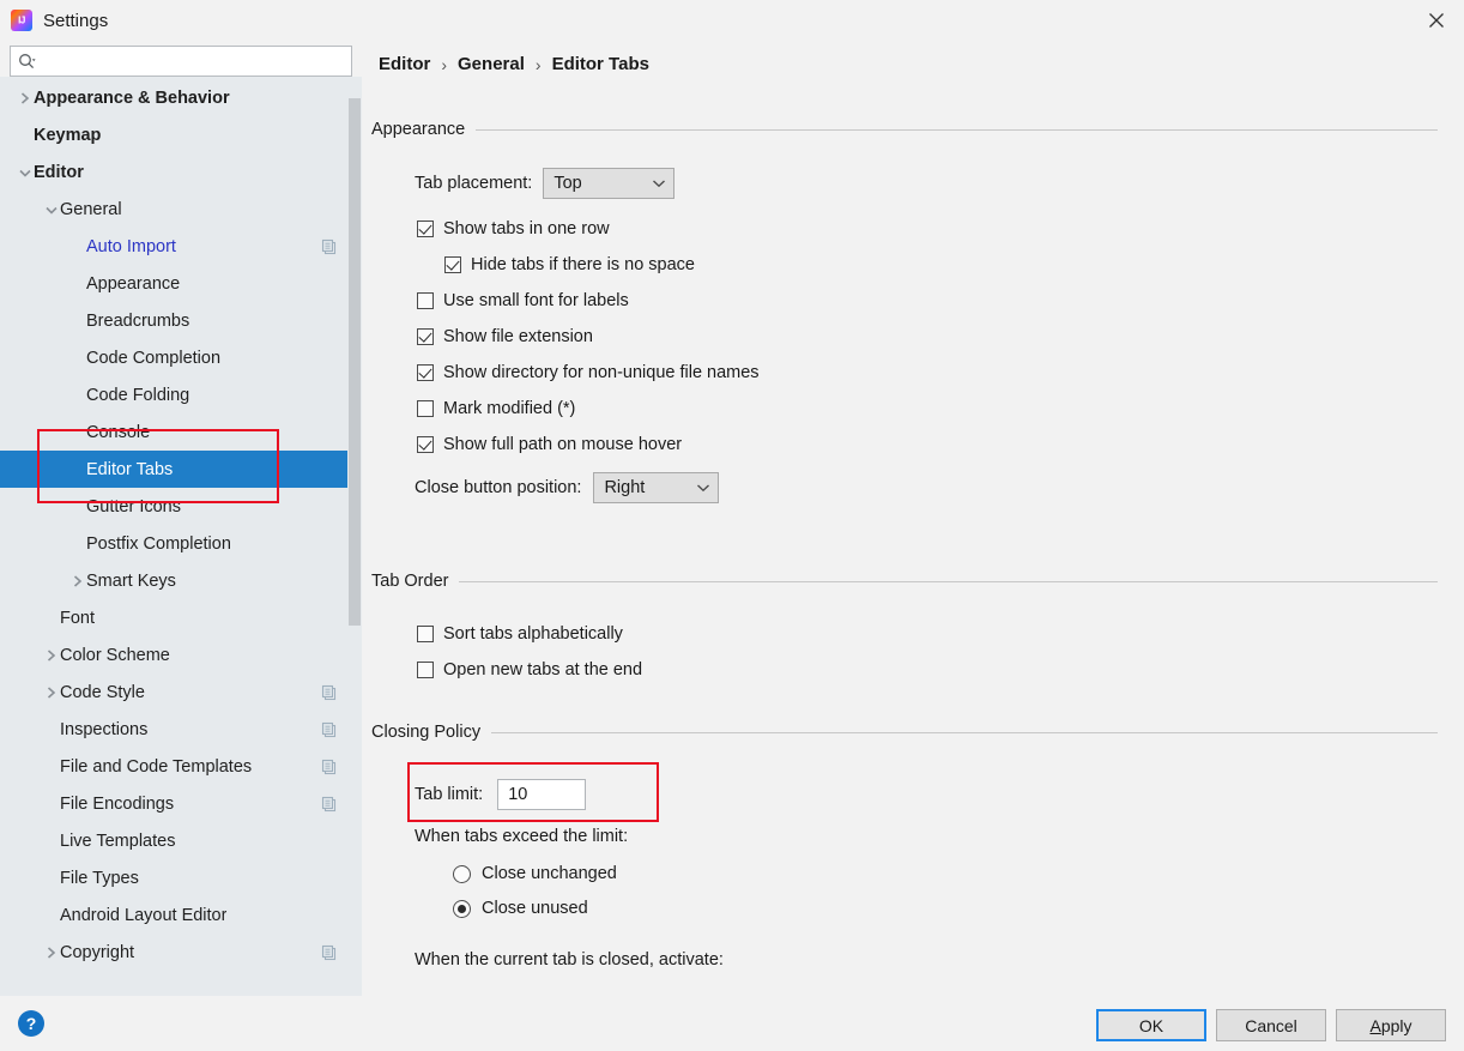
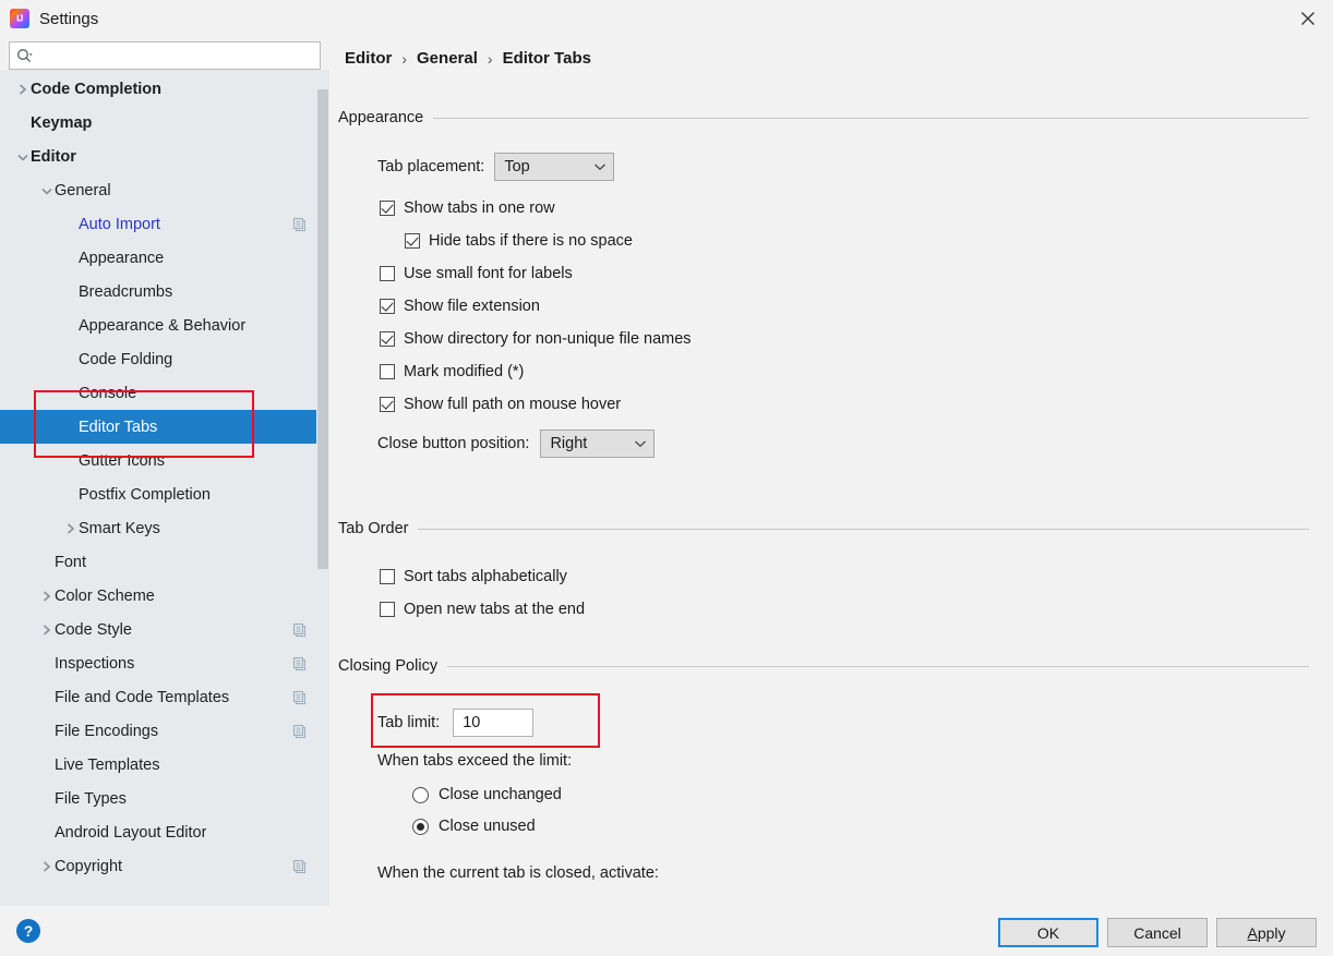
  Settings
- Appearance & Behavior
+ Code Completion
  Keymap
  Editor
  General
  Auto Import
  Appearance
  Breadcrumbs
- Code Completion
+ Appearance & Behavior
  Code Folding
  Console
  Editor Tabs
  Gutter Icons
  Postfix Completion
  Smart Keys
  Font
  Color Scheme
  Code Style
  Inspections
  File and Code Templates
  File Encodings
  Live Templates
  File Types
  Android Layout Editor
  Copyright
  Editor
  ›
  General
  ›
  Editor Tabs
  Appearance
  Tab placement:
  Top
  Show tabs in one row
  Hide tabs if there is no space
  Use small font for labels
  Show file extension
  Show directory for non-unique file names
  Mark modified (*)
  Show full path on mouse hover
  Close button position:
  Right
  Tab Order
  Sort tabs alphabetically
  Open new tabs at the end
  Closing Policy
  Tab limit:
  10
  When tabs exceed the limit:
  Close unchanged
  Close unused
  When the current tab is closed, activate:
  ?
  OK
  Cancel
  Apply
